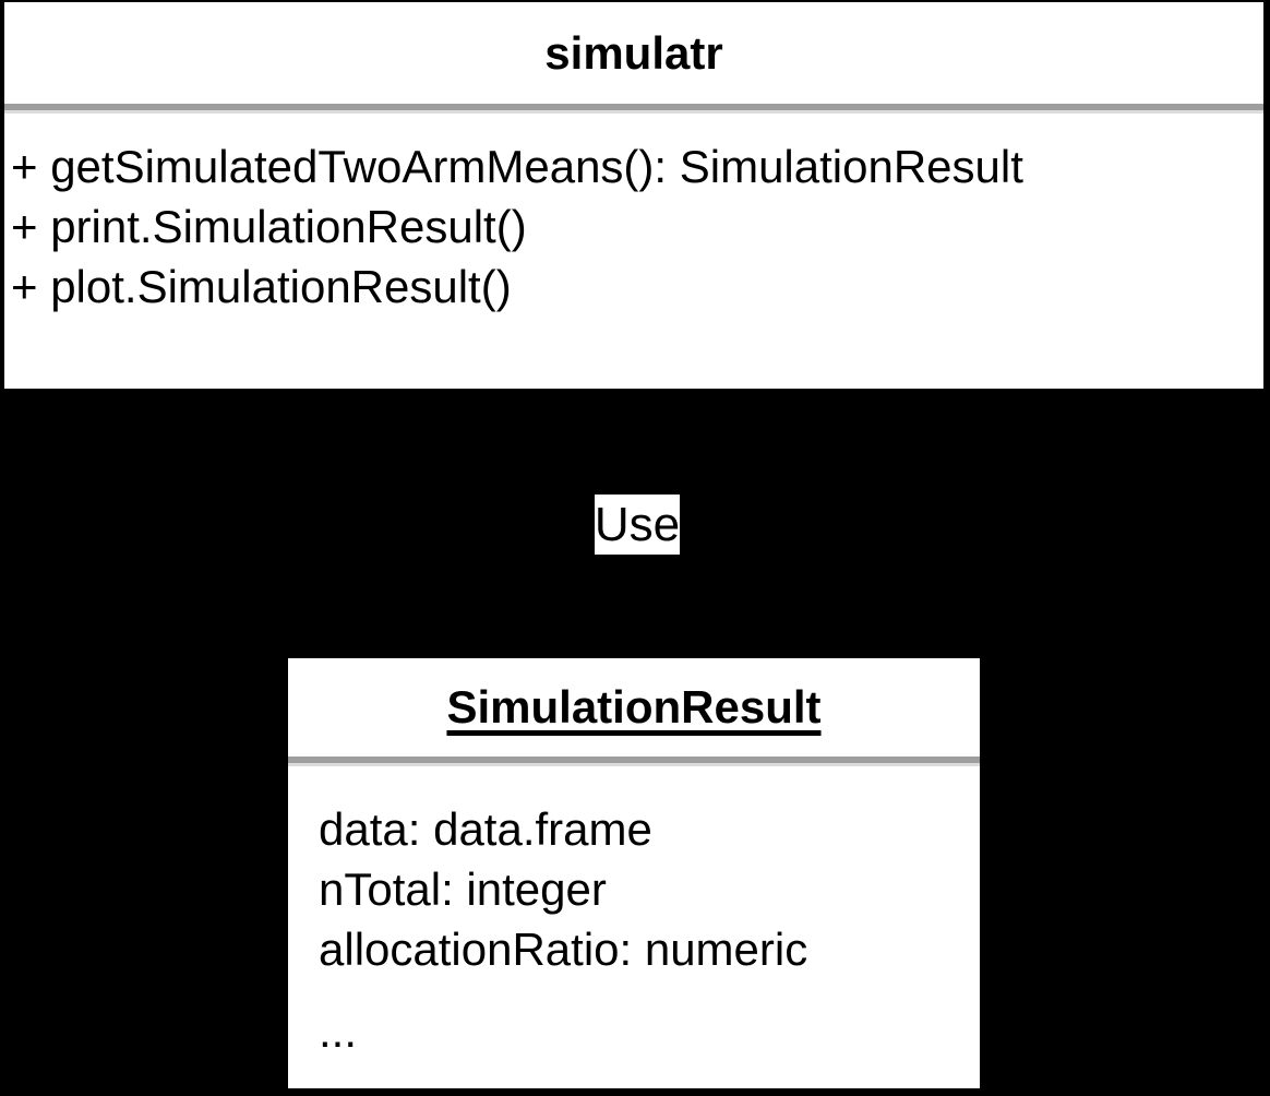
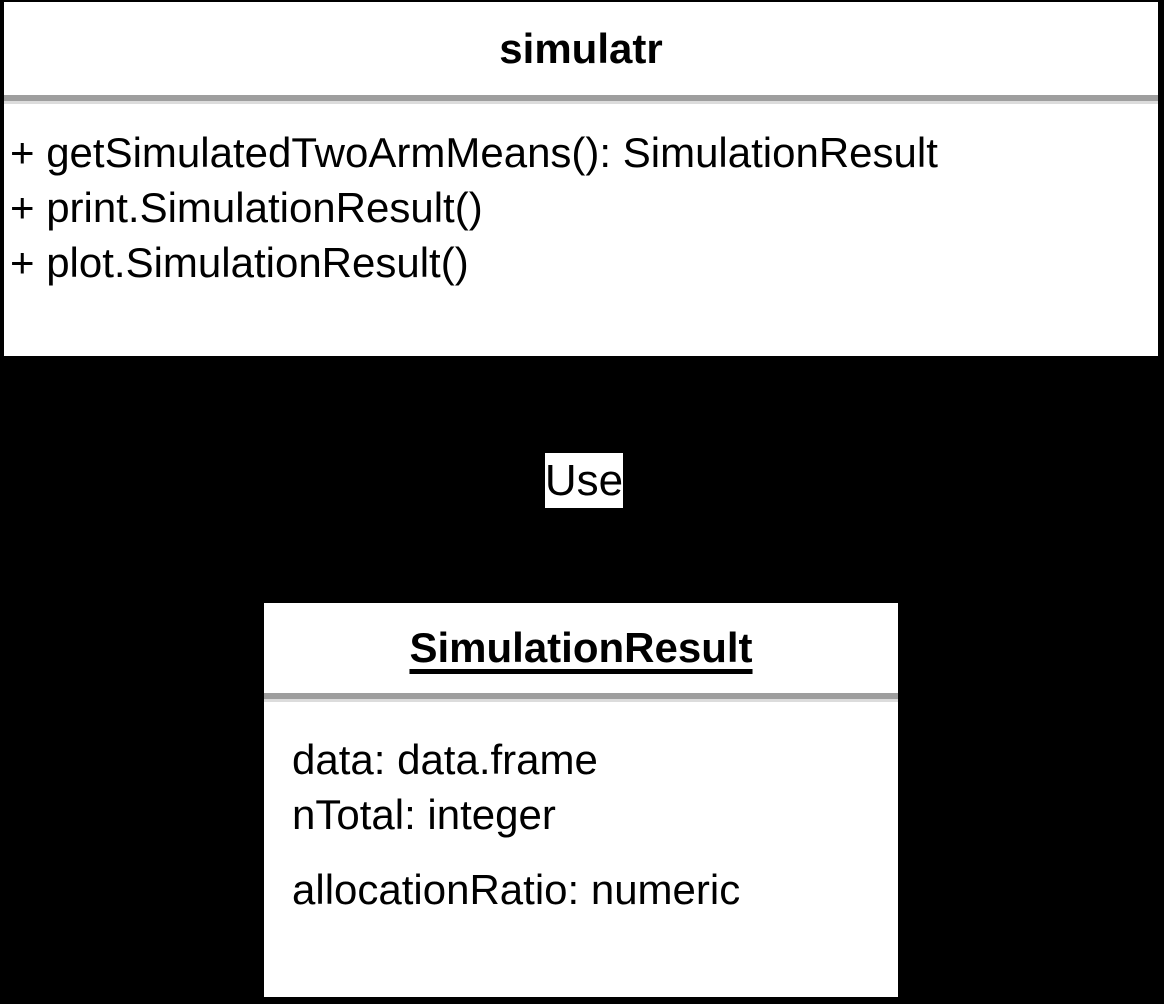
  simulatr
  + getSimulatedTwoArmMeans(): SimulationResult
  + print.SimulationResult()
  + plot.SimulationResult()
  Use
  SimulationResult
  data: data.frame
  nTotal: integer
  allocationRatio: numeric
- ...
